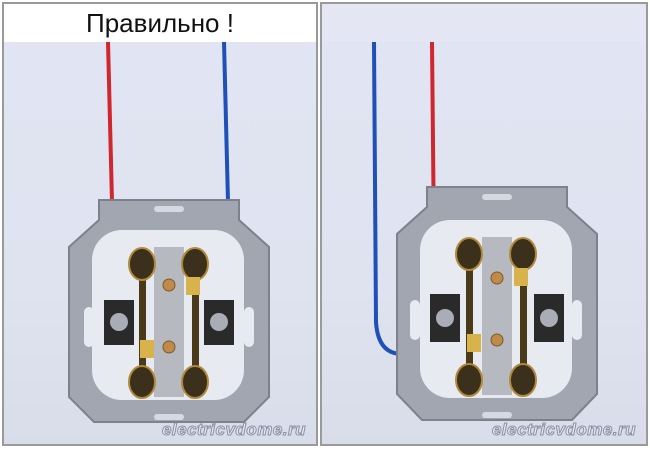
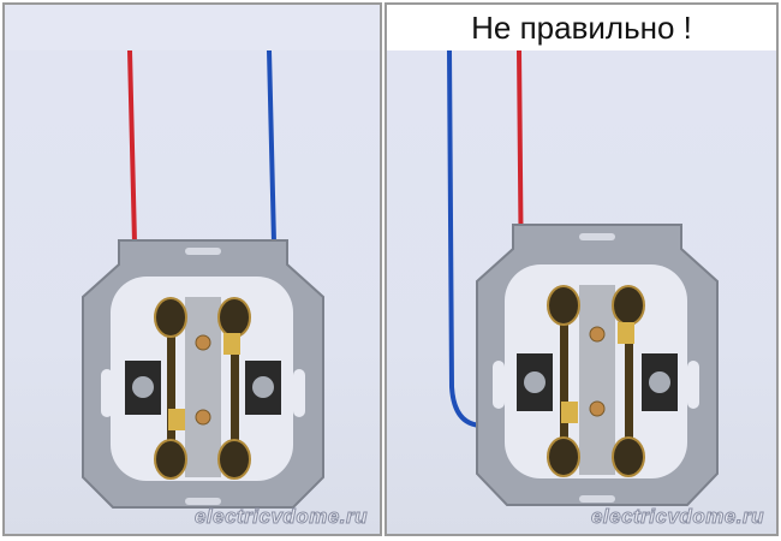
- Правильно !
  electricvdome.ru
+ Не правильно !
  electricvdome.ru
